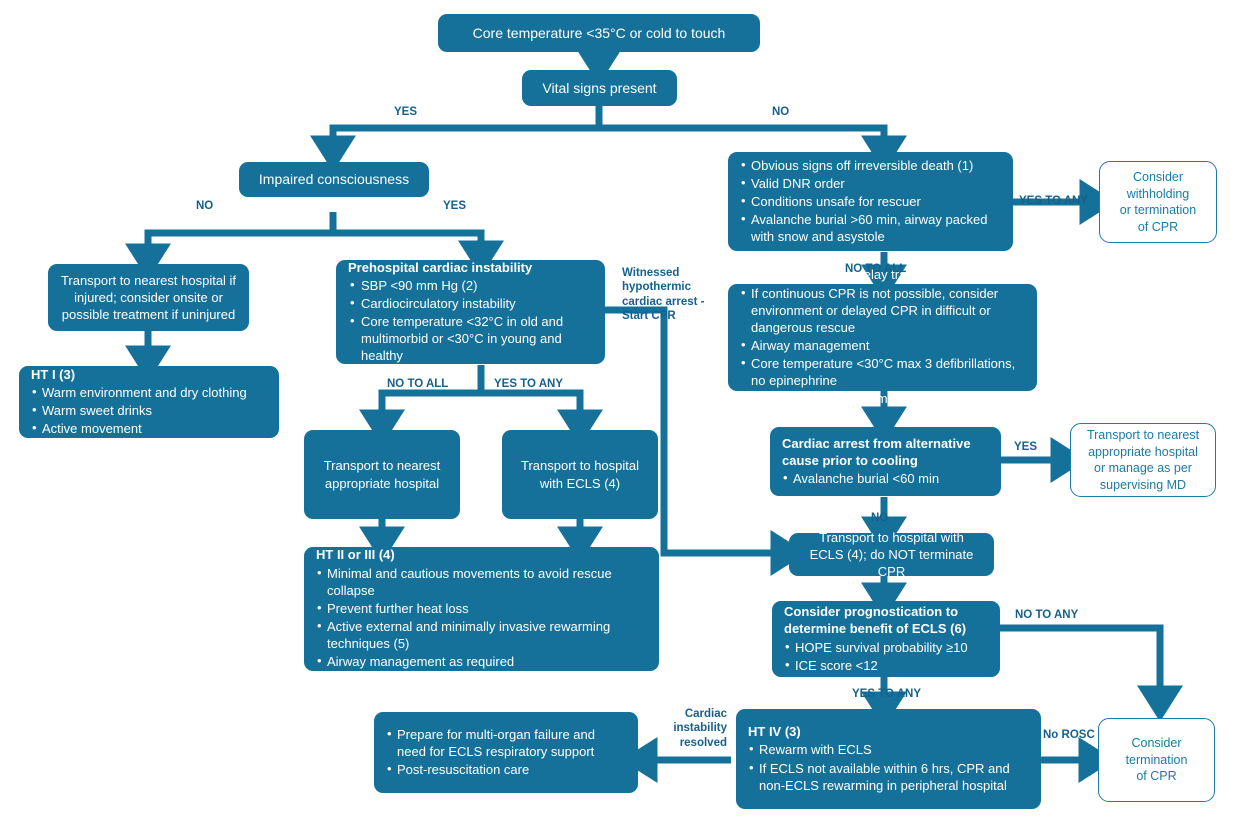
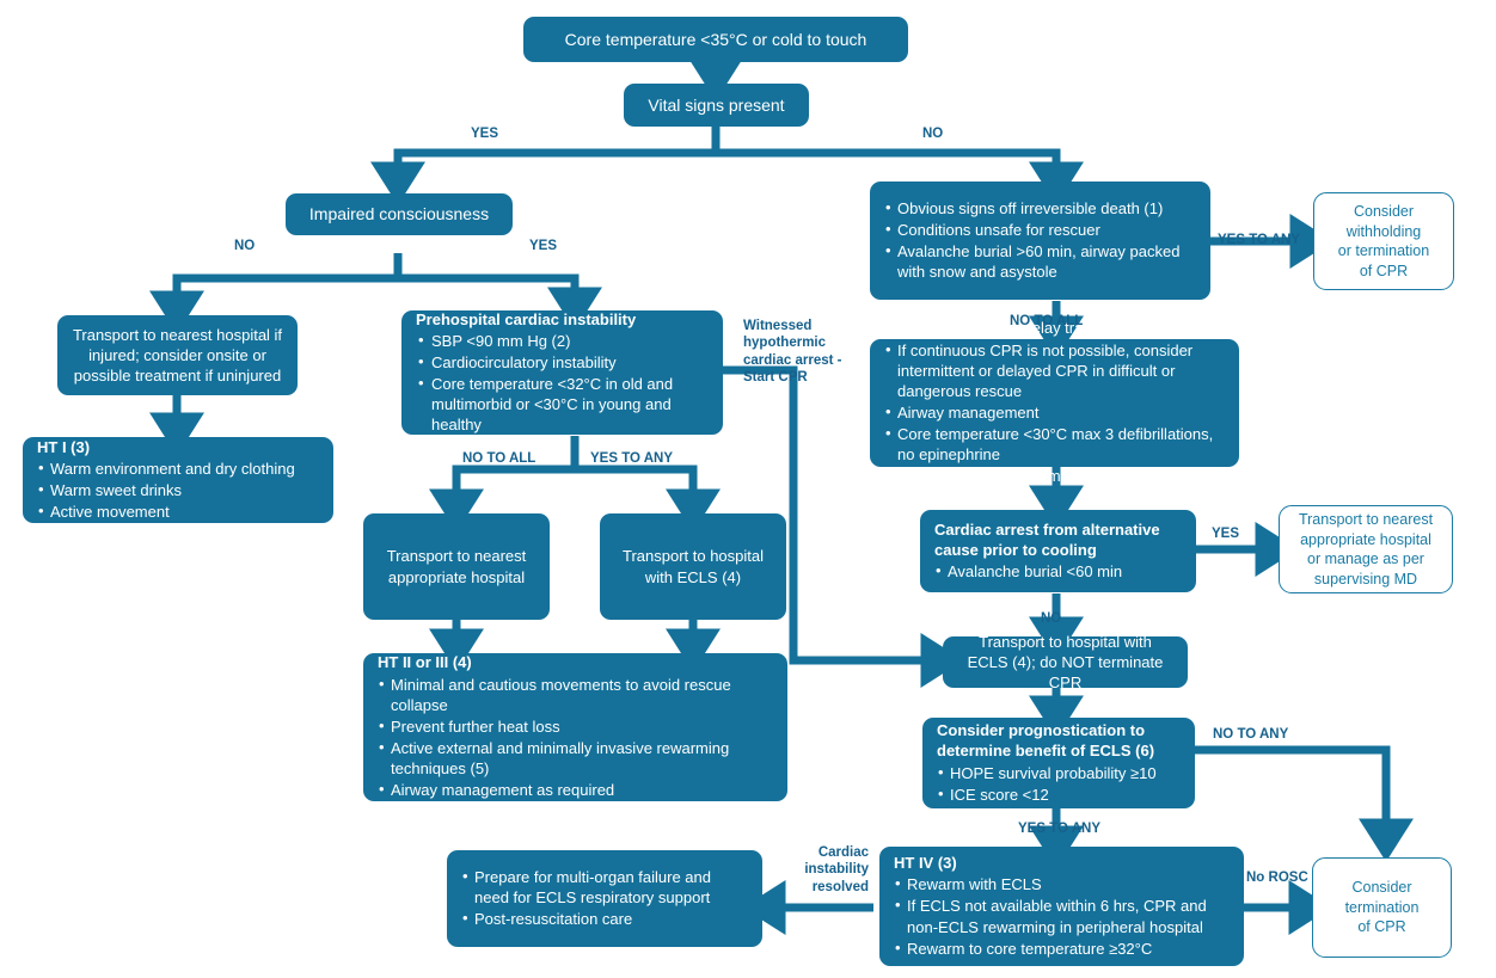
  Core temperature <35°C or cold to touch
  Vital signs present
  Impaired consciousness
  Obvious signs off irreversible death (1)
- Valid DNR order
  Conditions unsafe for rescuer
  Avalanche burial >60 min, airway packed with snow and asystole
  Consider
  withholding
  or termination
  of CPR
  Transport to nearest hospital if injured; consider onsite or possible treatment if uninjured
  Prehospital cardiac instability
  SBP <90 mm Hg (2)
  Cardiocirculatory instability
  Core temperature <32°C in old and multimorbid or <30°C in young and healthy
  Start CPR, do not delay transport
- If continuous CPR is not possible, consider environment or delayed CPR in difficult or dangerous rescue
+ If continuous CPR is not possible, consider intermittent or delayed CPR in difficult or dangerous rescue
  Airway management
  Core temperature <30°C max 3 defibrillations, no epinephrine
  Gather information of mechanism of accident
  HT I (3)
  Warm environment and dry clothing
  Warm sweet drinks
  Active movement
  Transport to nearest appropriate hospital
  Transport to hospital with ECLS (4)
  Cardiac arrest from alternative cause prior to cooling
  Avalanche burial <60 min
  Transport to nearest appropriate hospital or manage as per supervising MD
  Transport to hospital with ECLS (4); do NOT terminate CPR
  HT II or III (4)
  Minimal and cautious movements to avoid rescue collapse
  Prevent further heat loss
  Active external and minimally invasive rewarming techniques (5)
  Airway management as required
  Consider prognostication to determine benefit of ECLS (6)
  HOPE survival probability ≥10
  ICE score <12
  HT IV (3)
  Rewarm with ECLS
  If ECLS not available within 6 hrs, CPR and non-ECLS rewarming in peripheral hospital
+ Rewarm to core temperature ≥32°C
  Prepare for multi-organ failure and need for ECLS respiratory support
  Post-resuscitation care
  Consider
  termination
  of CPR
  YES
  NO
  NO
  YES
  YES TO ANY
  NO TO ALL
  NO TO ALL
  YES TO ANY
  Witnessed
  hypothermic
  cardiac arrest -
  Start CPR
  YES
  NO
  NO TO ANY
  YES TO ANY
  Cardiac
  instability
  resolved
  No ROSC
